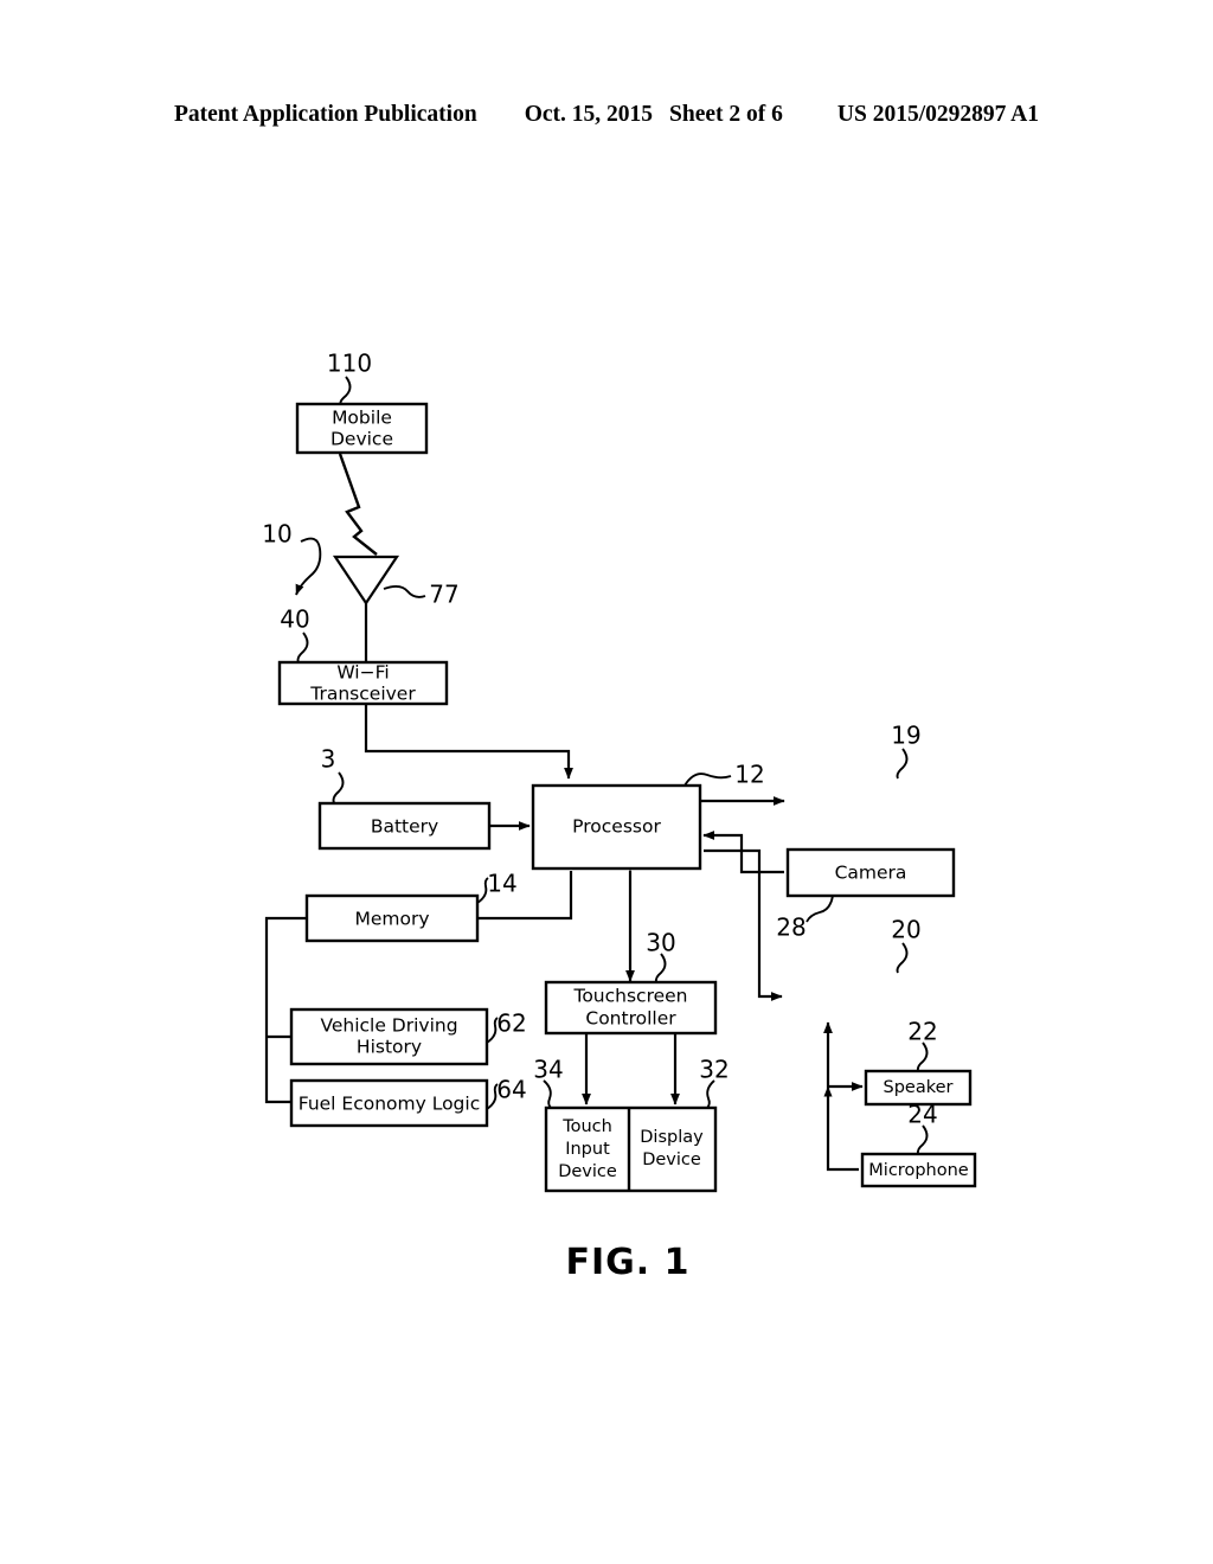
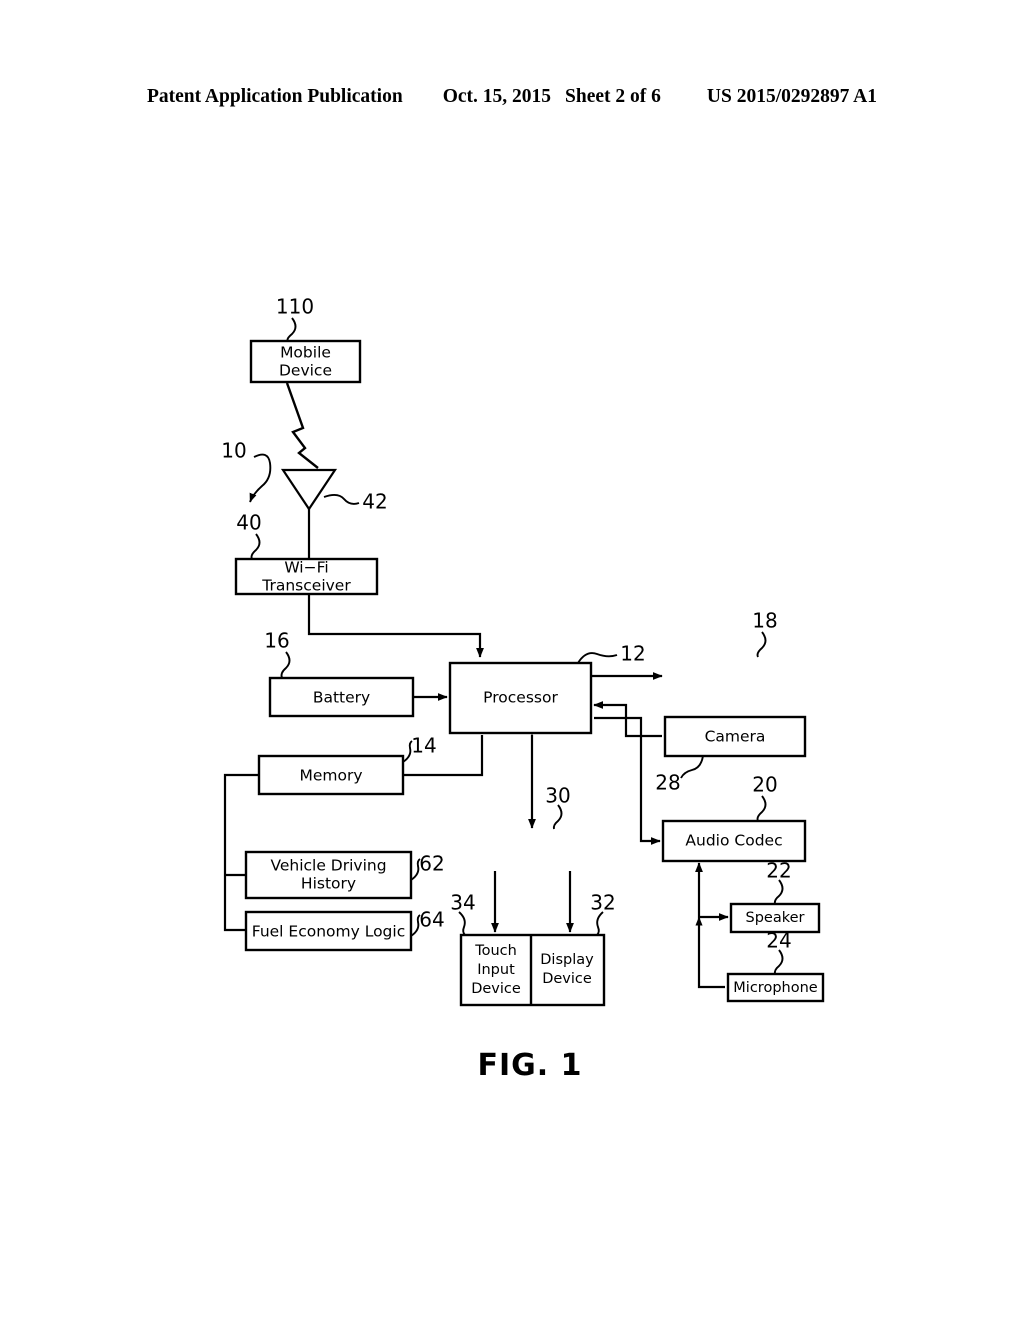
  Patent Application Publication
  Oct. 15, 2015
  Sheet 2 of 6
  US 2015/0292897 A1
  Mobile
  Device
  110
- 77
+ 42
  10
  Wi−Fi
  Transceiver
  40
  Battery
- 3
+ 16
  Processor
  12
  Memory
  14
  Vehicle Driving
  History
  62
  Fuel Economy Logic
  64
- 19
+ 18
  Camera
  28
+ Audio Codec
  20
  Speaker
  22
  Microphone
  24
- Touchscreen
- Controller
  30
  Touch
  Input
  Device
  Display
  Device
  34
  32
  FIG. 1
